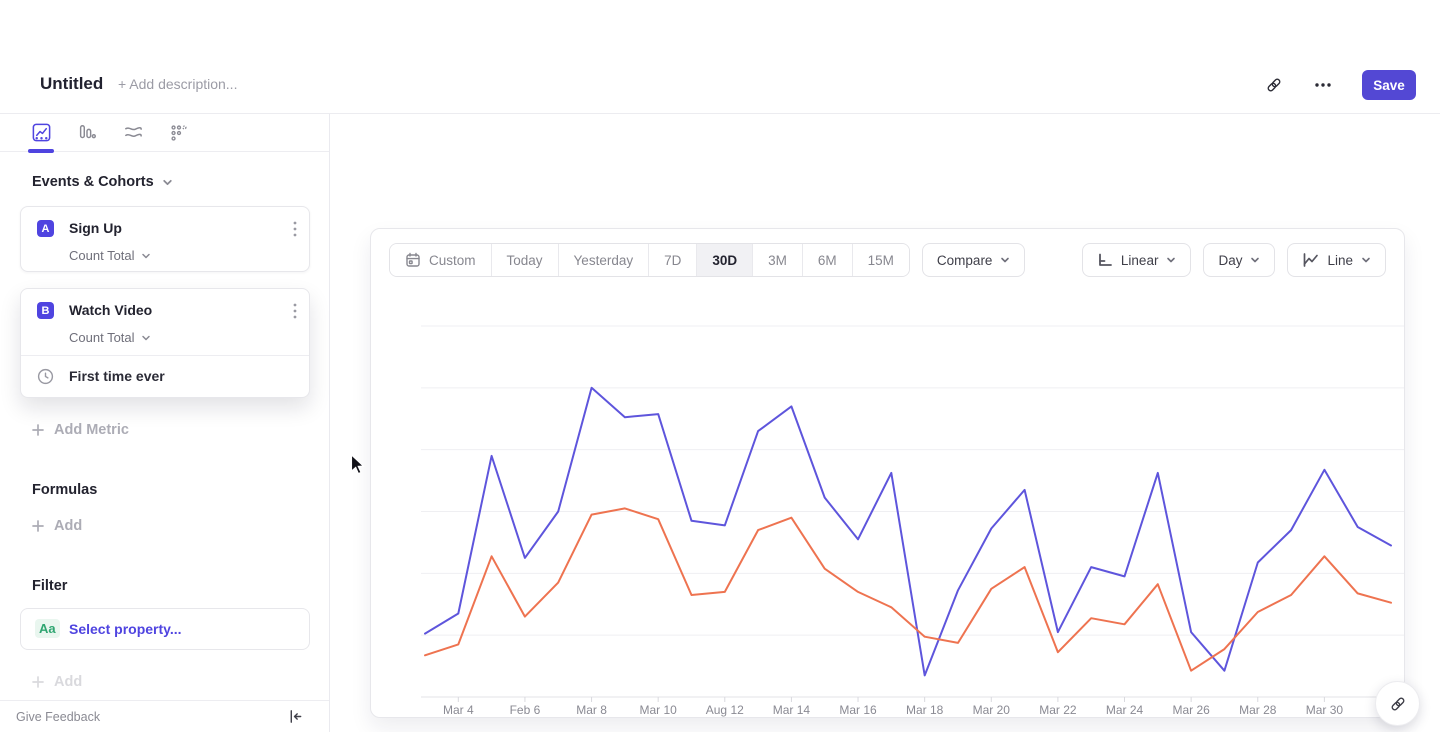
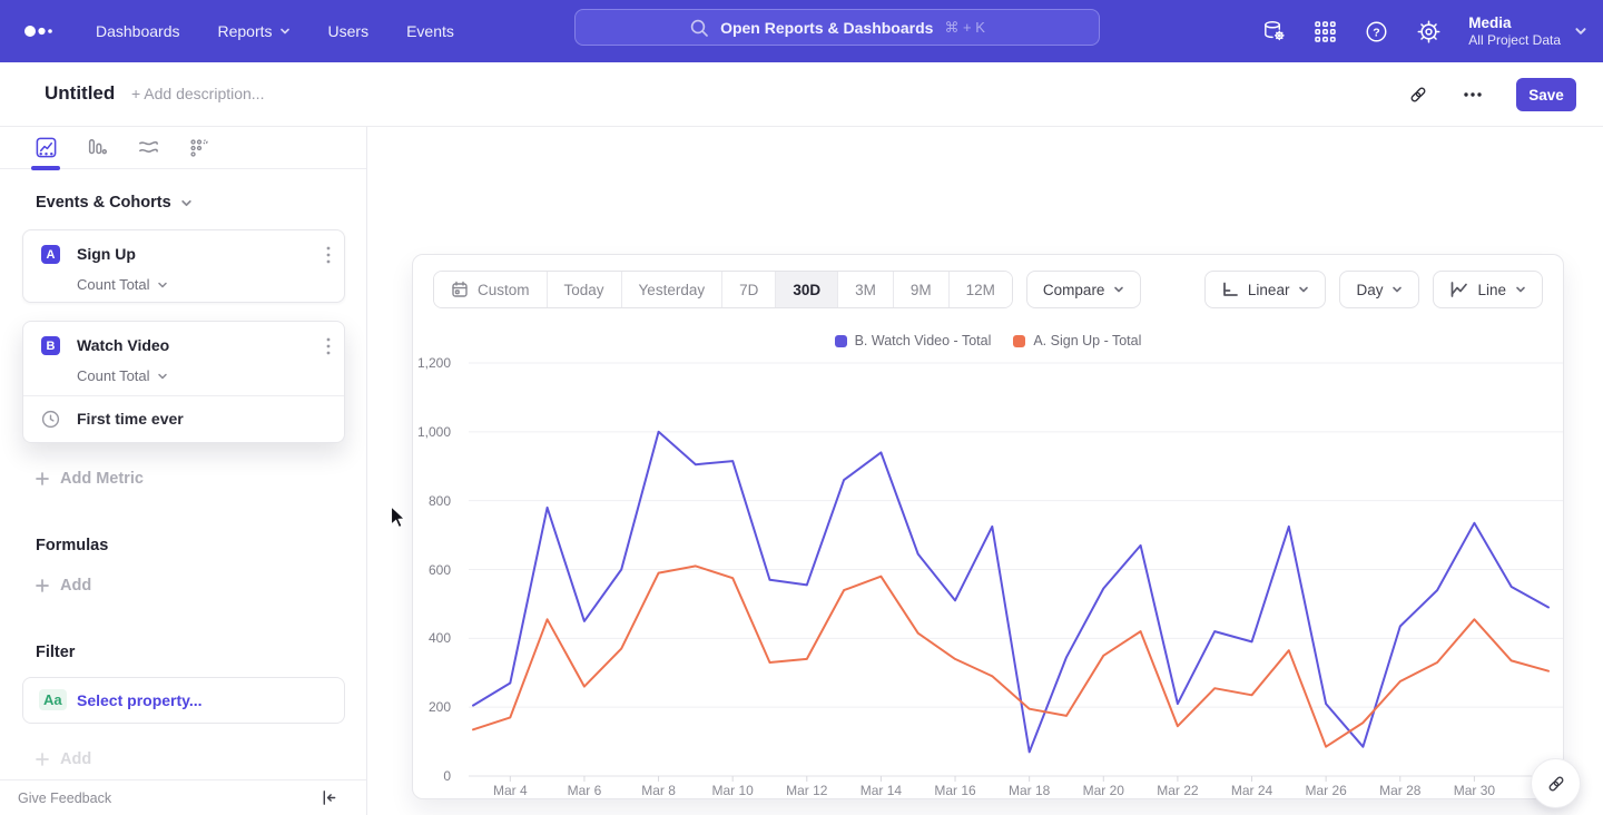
+ Dashboards
+ Reports
+ Users
+ Events
+ Open Reports & Dashboards
+ ⌘ + K
+ ?
+ Media
+ All Project Data
  Untitled
  + Add description...
  Save
  Events & Cohorts
  A
  Sign Up
  Count Total
  B
  Watch Video
  Count Total
  First time ever
  Add Metric
  Formulas
  Add
  Filter
  Aa
  Select property...
  Add
  Give Feedback
  Custom
  Today
  Yesterday
  7D
  30D
  3M
- 6M
+ 9M
- 15M
+ 12M
  Compare
  Linear
  Day
  Line
+ B. Watch Video - Total
+ A. Sign Up - Total
+ 0
+ 200
+ 400
+ 600
+ 800
+ 1,000
+ 1,200
  Mar 4
- Feb 6
+ Mar 6
  Mar 8
  Mar 10
- Aug 12
+ Mar 12
  Mar 14
  Mar 16
  Mar 18
  Mar 20
  Mar 22
  Mar 24
  Mar 26
  Mar 28
  Mar 30
